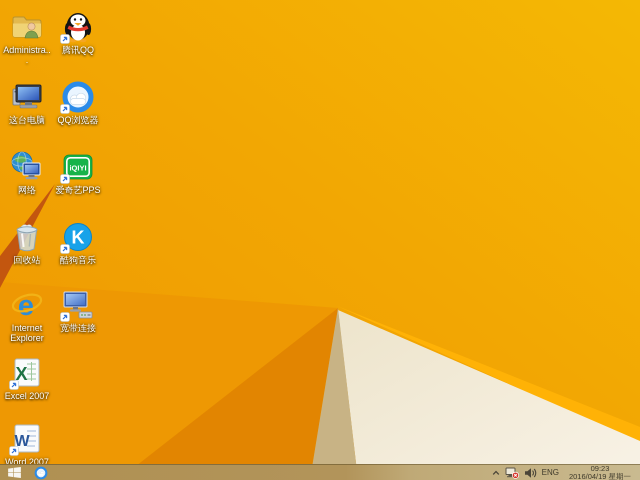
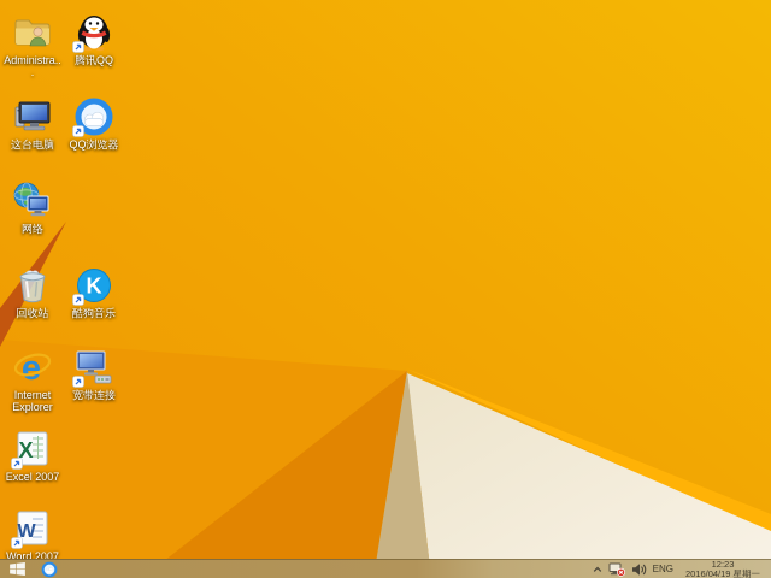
  Administra...
  这台电脑
  网络
  回收站
  e
  Internet Explorer
  X
  Excel 2007
  W
  Word 2007
  腾讯QQ
  QQ浏览器
- iQIYI
- 爱奇艺PPS
  K
  酷狗音乐
  宽带连接
  ENG
- 09:23
+ 12:23
  2016/04/19 星期一
